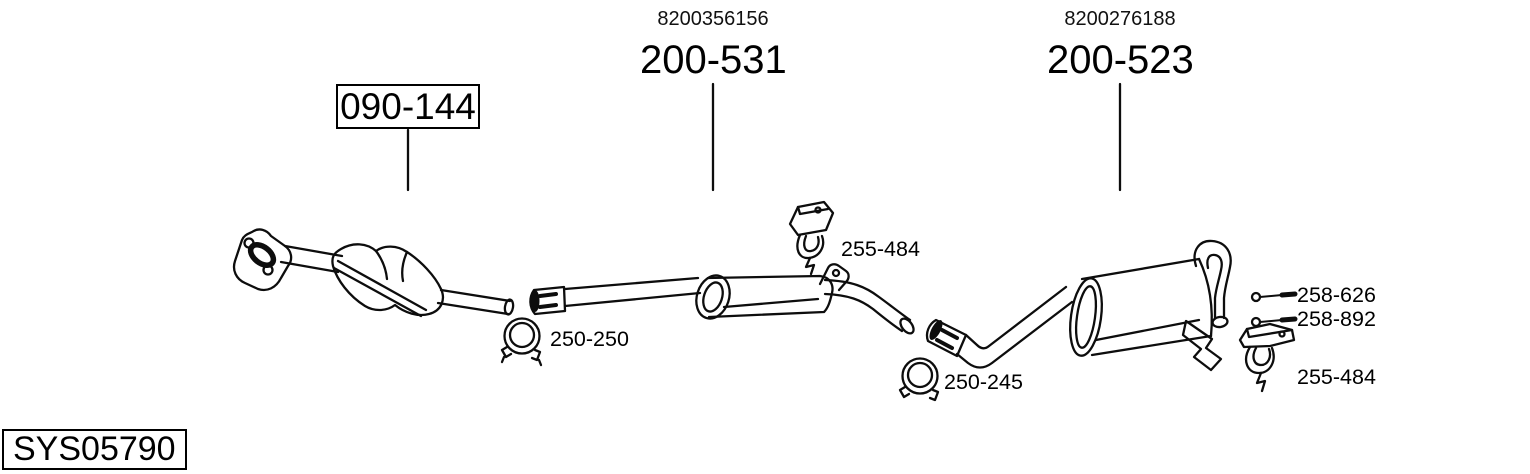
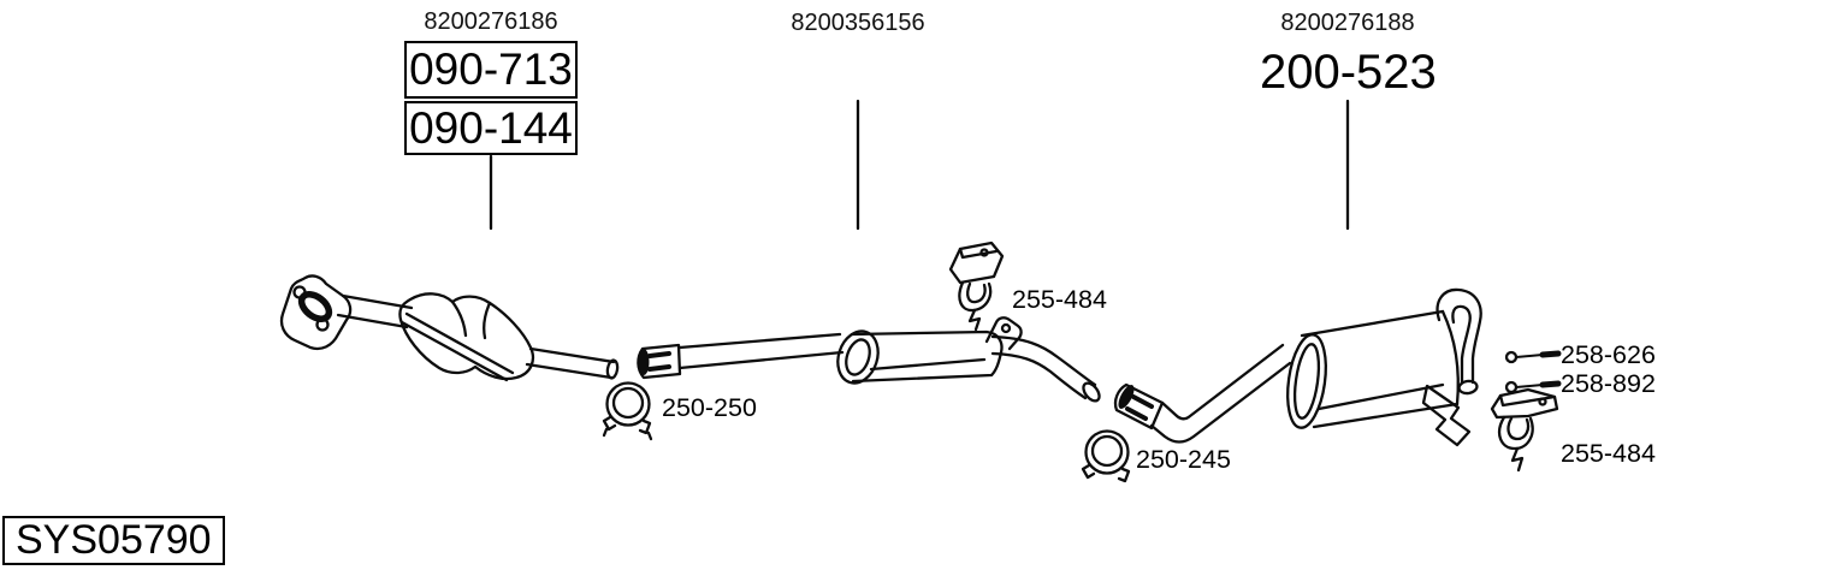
+ 8200276186
+ 090-713
  090-144
  8200356156
- 200-531
  8200276188
  200-523
  255-484
  250-250
  250-245
  258-626
  258-892
  255-484
  SYS05790
